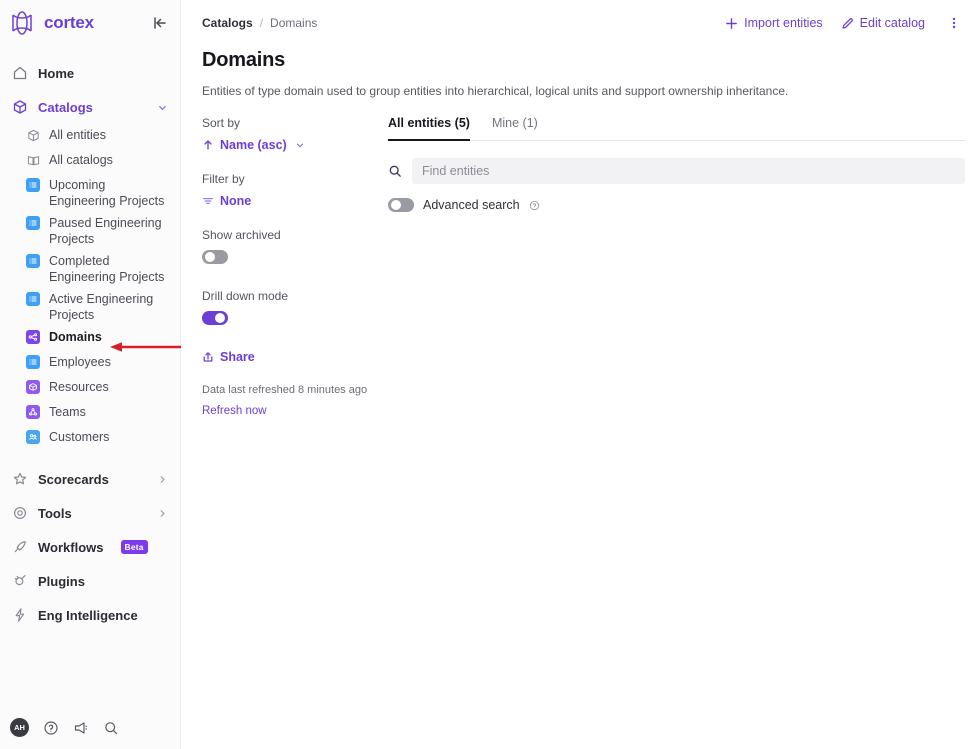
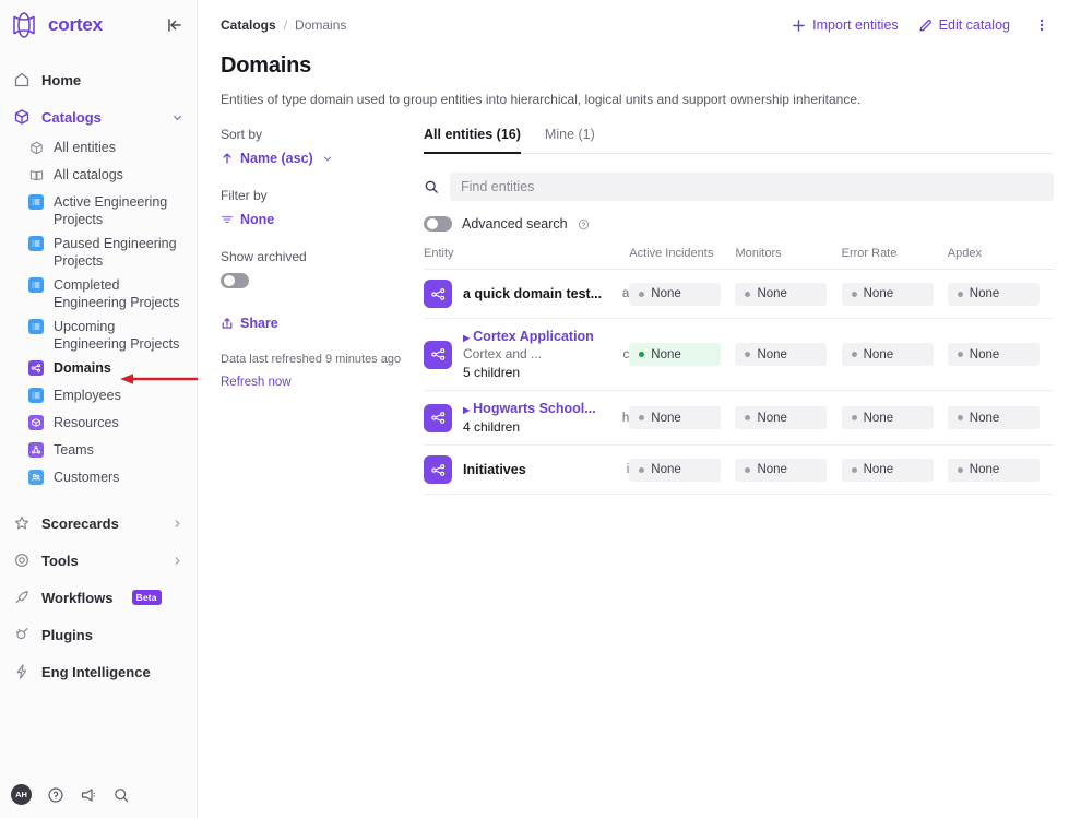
  cortex
  Home
  Catalogs
  All entities
  All catalogs
- Upcoming Engineering Projects
+ Active Engineering Projects
  Paused Engineering Projects
  Completed Engineering Projects
- Active Engineering Projects
+ Upcoming Engineering Projects
  Domains
  Employees
  Resources
  Teams
  Customers
  Scorecards
  Tools
  Workflows
  Beta
  Plugins
  Eng Intelligence
  AH
  Catalogs
  /
  Domains
  Import entities
  Edit catalog
  Domains
  Entities of type domain used to group entities into hierarchical, logical units and support ownership inheritance.
  Sort by
  Name (asc)
  Filter by
  None
  Show archived
- Drill down mode
  Share
- Data last refreshed 8 minutes ago
+ Data last refreshed 9 minutes ago
  Refresh now
- All entities (5)
+ All entities (16)
  Mine (1)
  Find entities
  Advanced search
+ Entity	Active Incidents	Monitors	Error Rate	Apdex
+ a quick domain test... a	None	None	None	None
+ ▶ Cortex Application Cortex and ... 5 children c	None	None	None	None
+ ▶ Hogwarts School... 4 children h	None	None	None	None
+ Initiatives i	None	None	None	None
